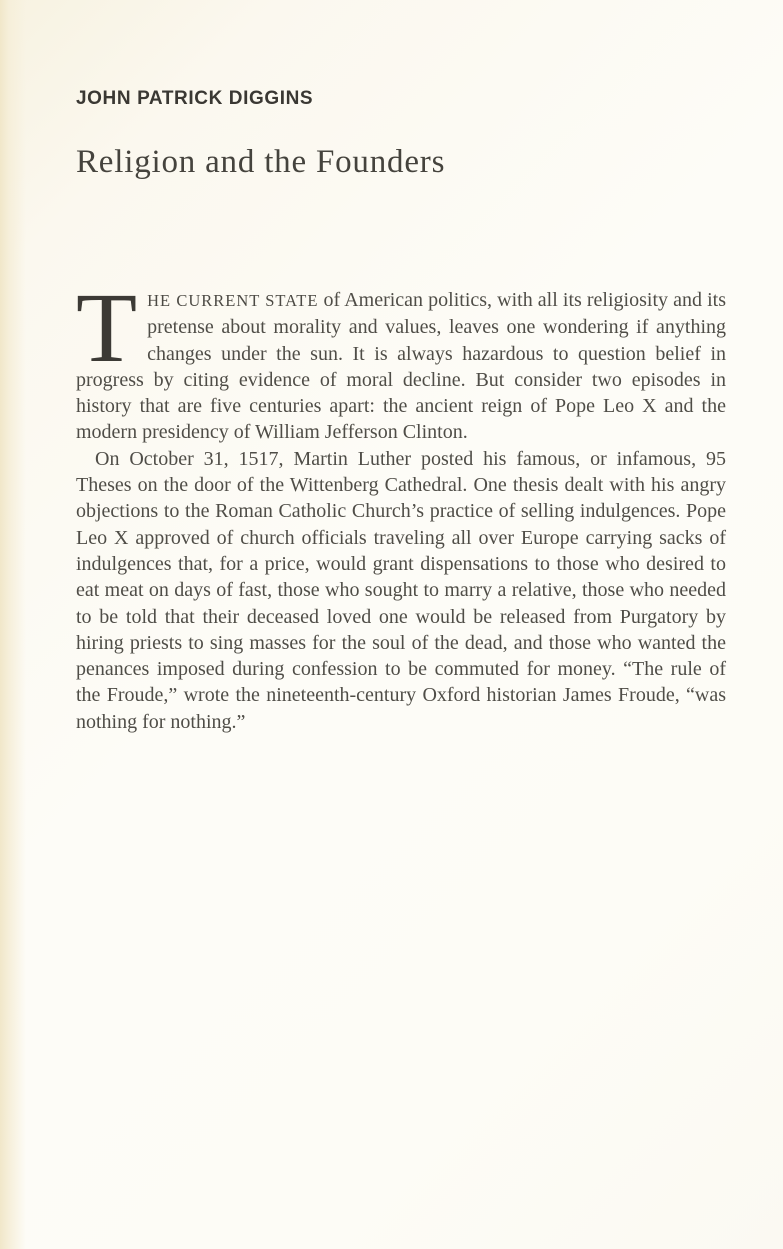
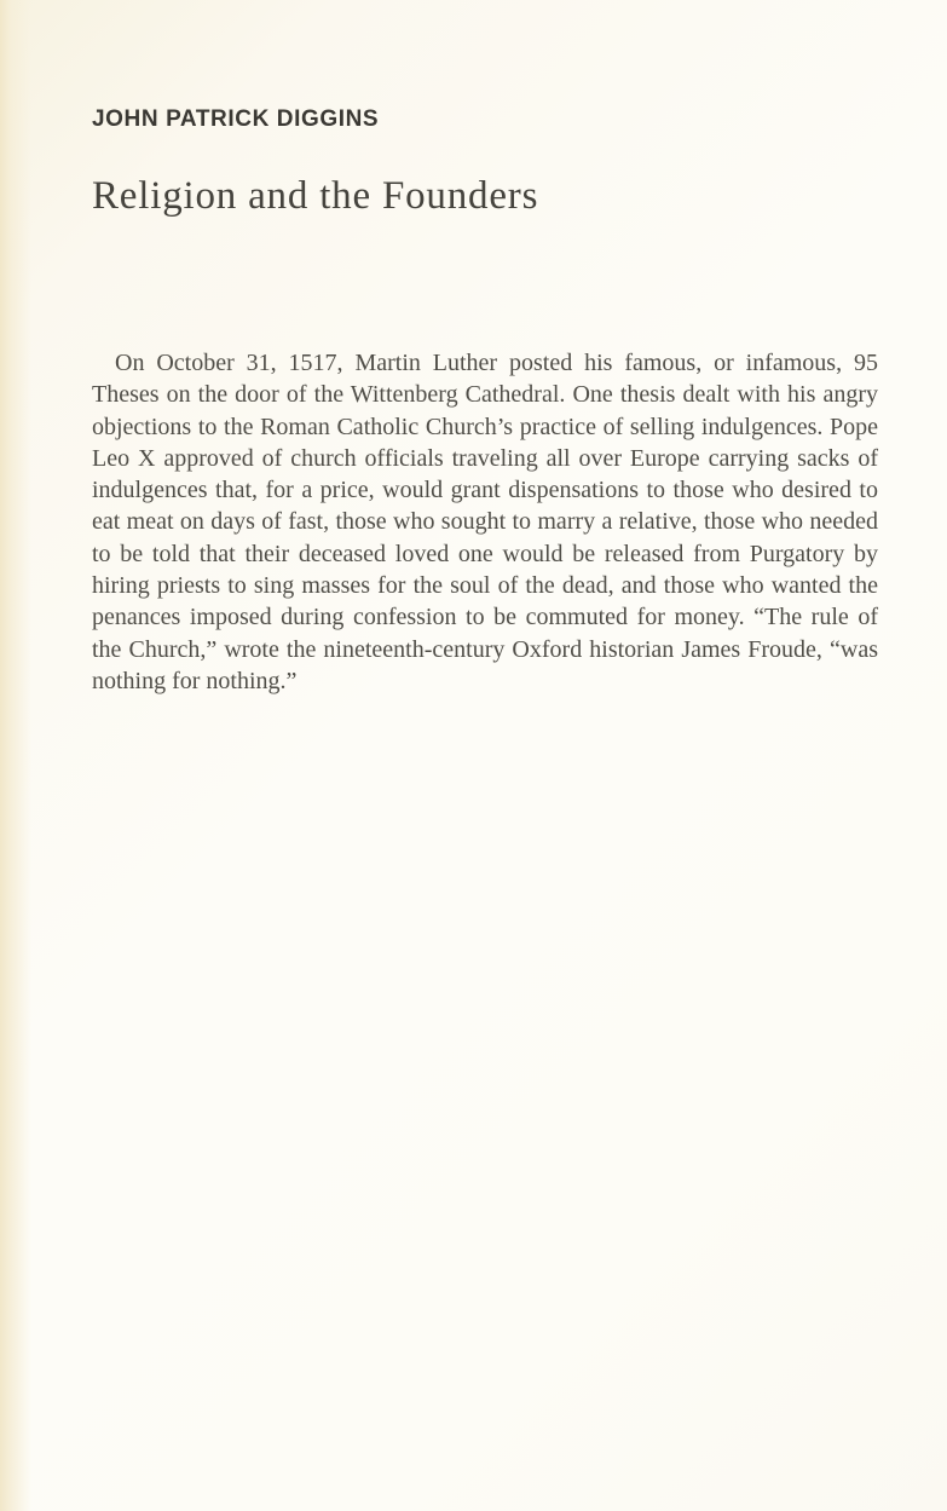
  JOHN PATRICK DIGGINS
  Religion and the Founders
- T
- HE CURRENT STATE of American politics, with all its religiosity and its pretense about morality and values, leaves one wondering if anything changes under the sun. It is always hazardous to question belief in progress by citing evidence of moral decline. But consider two episodes in history that are five centuries apart: the ancient reign of Pope Leo X and the modern presidency of William Jefferson Clinton.
- On October 31, 1517, Martin Luther posted his famous, or infamous, 95 Theses on the door of the Wittenberg Cathedral. One thesis dealt with his angry objections to the Roman Catholic Church’s practice of selling indulgences. Pope Leo X approved of church officials traveling all over Europe carrying sacks of indulgences that, for a price, would grant dispensations to those who desired to eat meat on days of fast, those who sought to marry a relative, those who needed to be told that their deceased loved one would be released from Purgatory by hiring priests to sing masses for the soul of the dead, and those who wanted the penances imposed during confession to be commuted for money. “The rule of the Froude,” wrote the nineteenth-century Oxford historian James Froude, “was nothing for nothing.”
+ On October 31, 1517, Martin Luther posted his famous, or infamous, 95 Theses on the door of the Wittenberg Cathedral. One thesis dealt with his angry objections to the Roman Catholic Church’s practice of selling indulgences. Pope Leo X approved of church officials traveling all over Europe carrying sacks of indulgences that, for a price, would grant dispensations to those who desired to eat meat on days of fast, those who sought to marry a relative, those who needed to be told that their deceased loved one would be released from Purgatory by hiring priests to sing masses for the soul of the dead, and those who wanted the penances imposed during confession to be commuted for money. “The rule of the Church,” wrote the nineteenth-century Oxford historian James Froude, “was nothing for nothing.”
